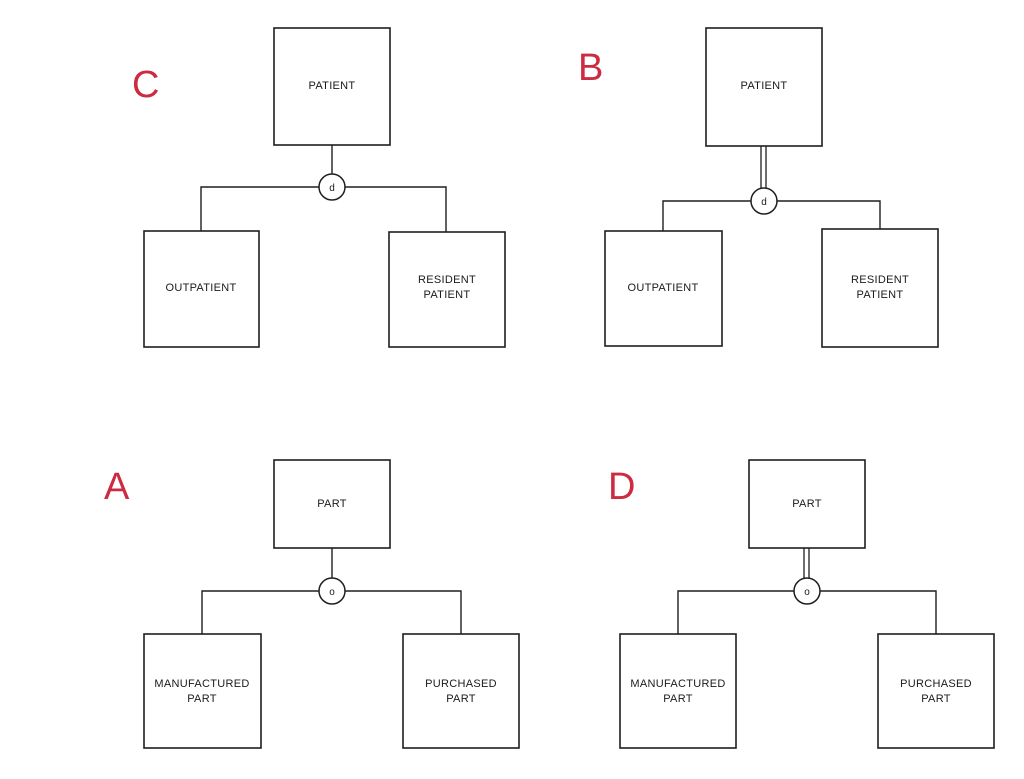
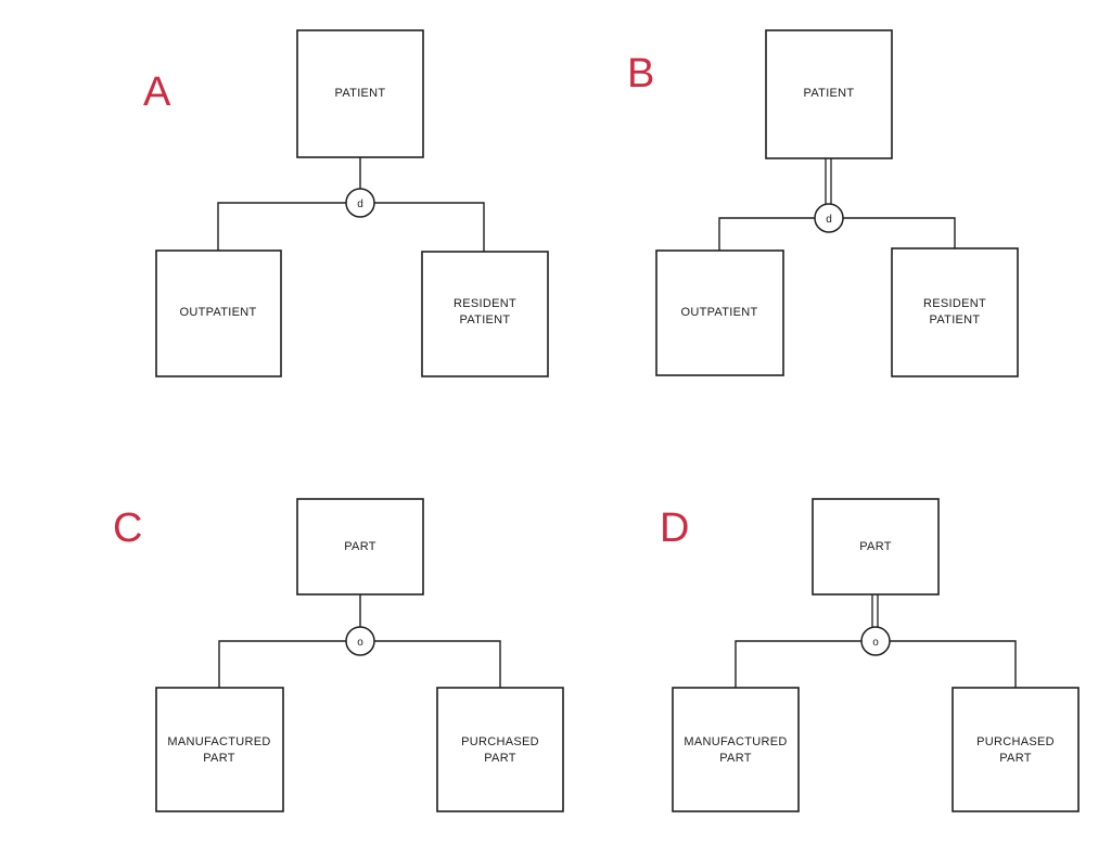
- C
+ A
  PATIENT
  d
  OUTPATIENT
  RESIDENT
  PATIENT
  B
  PATIENT
  d
  OUTPATIENT
  RESIDENT
  PATIENT
- A
+ C
  PART
  o
  MANUFACTURED
  PART
  PURCHASED
  PART
  D
  PART
  o
  MANUFACTURED
  PART
  PURCHASED
  PART
